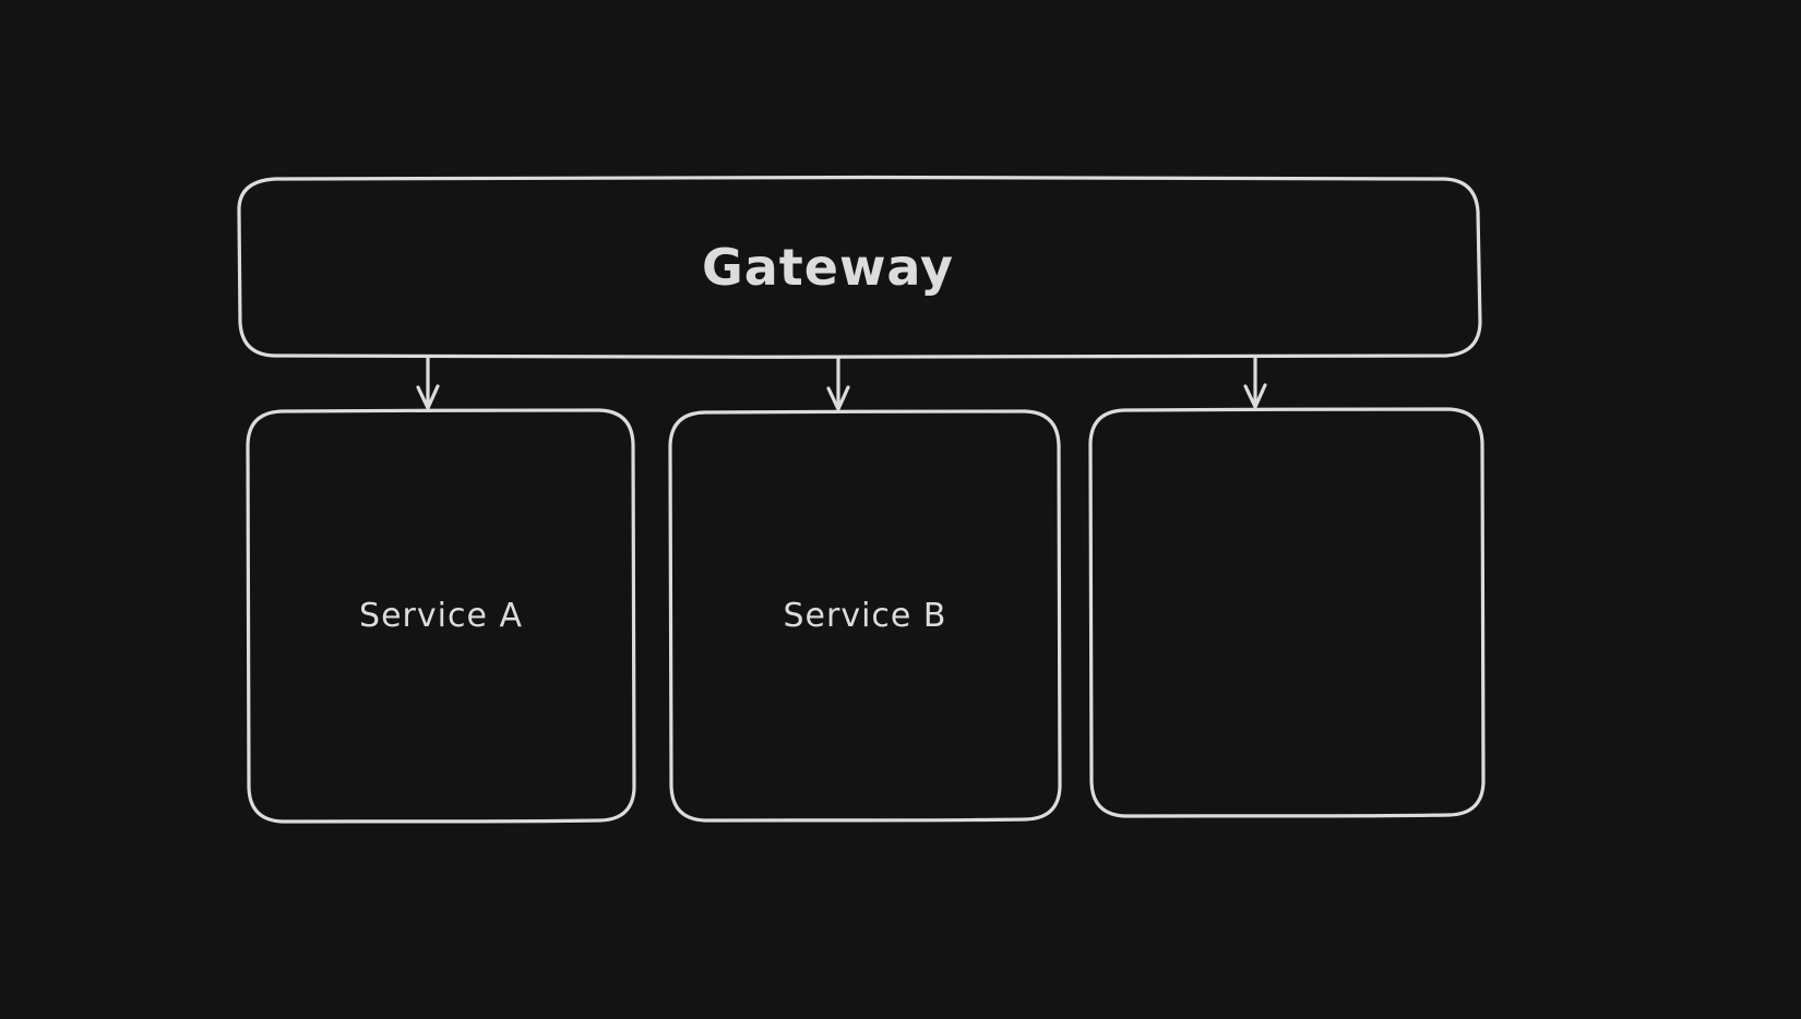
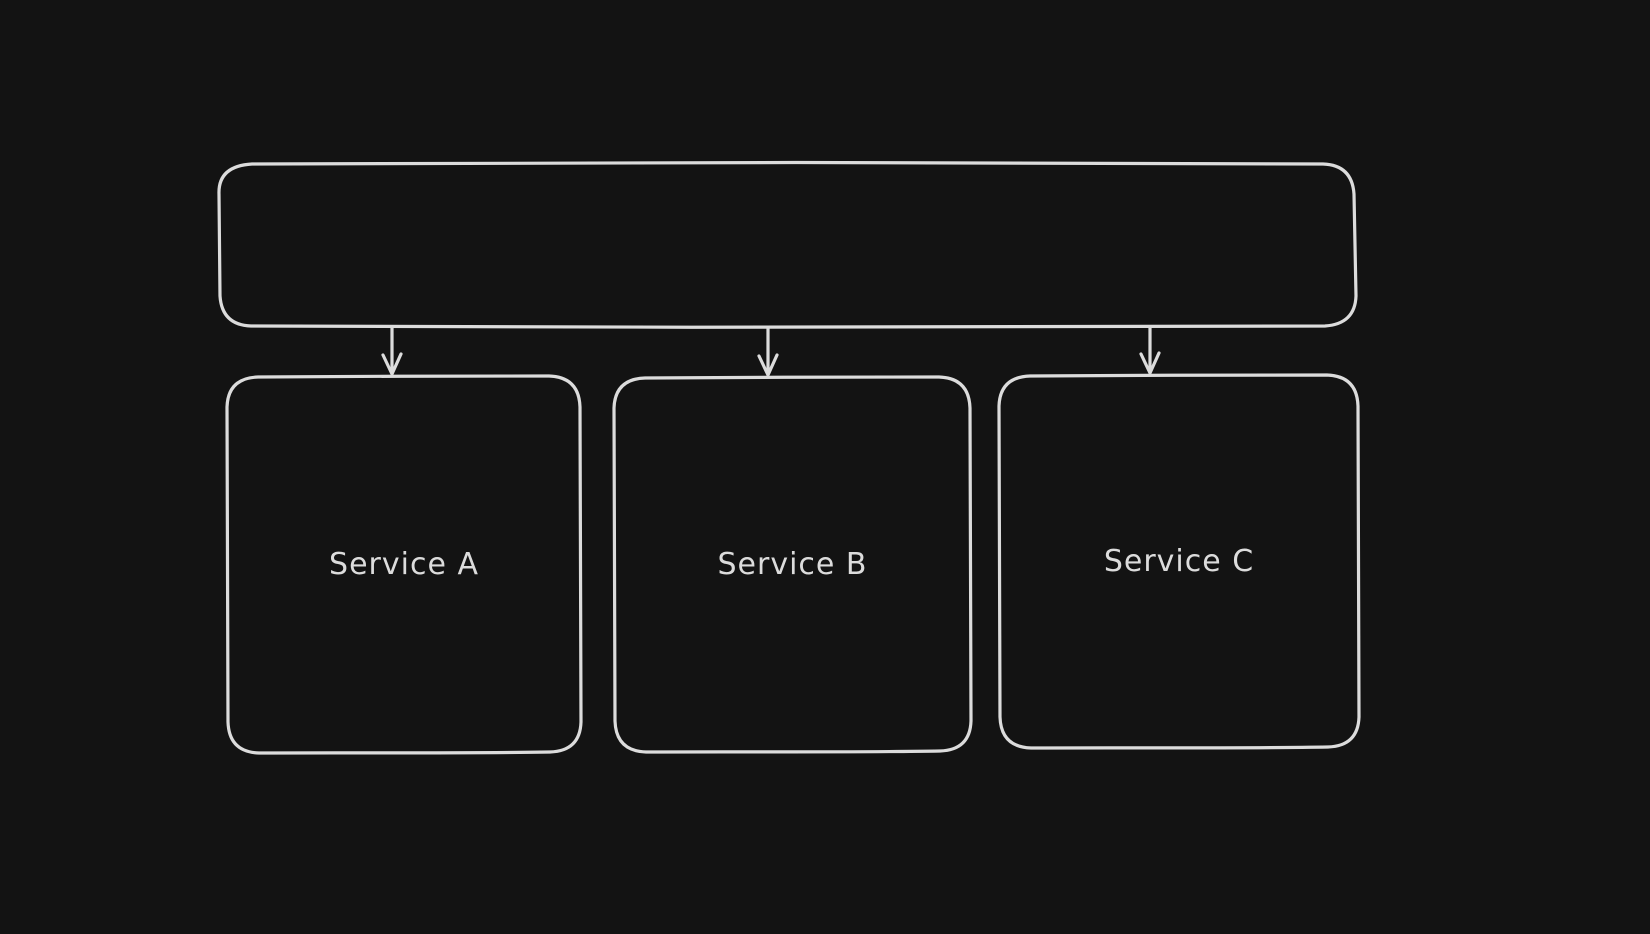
- Gateway
  Service A
  Service B
+ Service C
